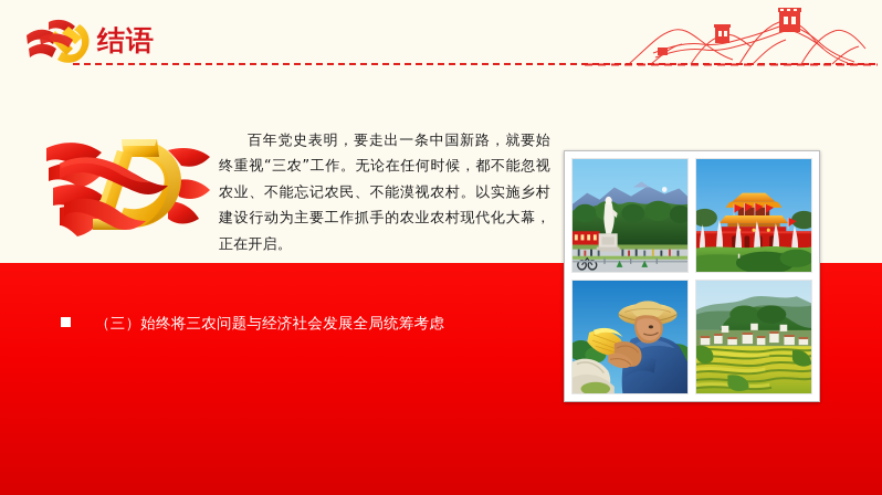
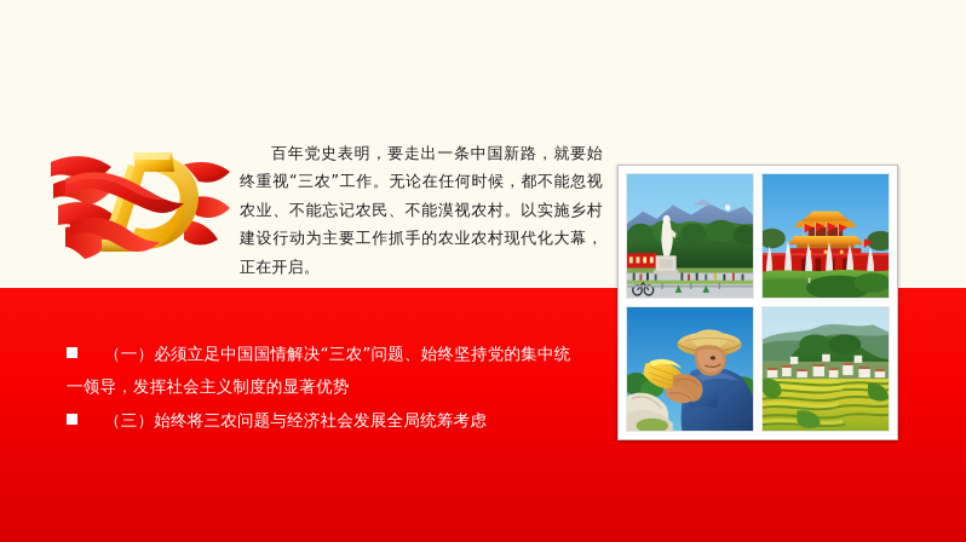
- 结语
  百年党史表明，要走出一条中国新路，就要始终重视“三农”工作。无论在任何时候，都不能忽视农业、不能忘记农民、不能漠视农村。以实施乡村建设行动为主要工作抓手的农业农村现代化大幕，正在开启。
+ （一）必须立足中国国情解决“三农”问题、始终坚持党的集中统一领导，发挥社会主义制度的显著优势
  （三）始终将三农问题与经济社会发展全局统筹考虑
